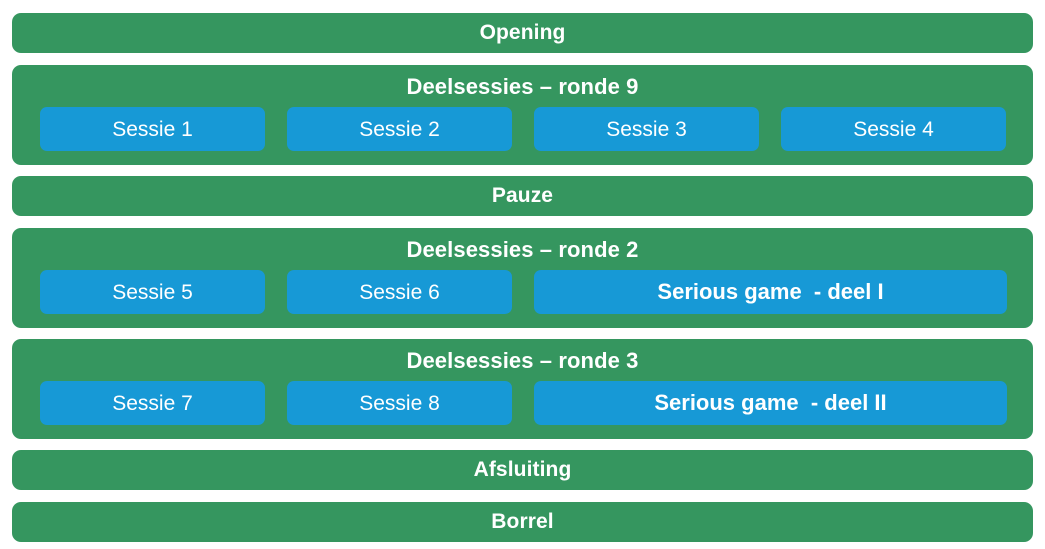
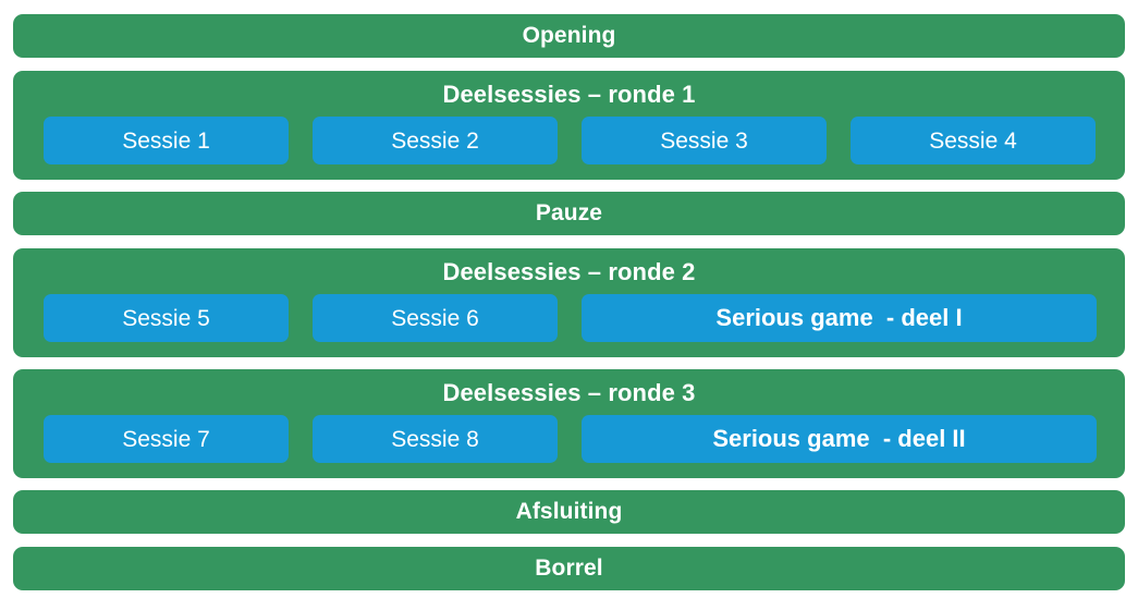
  Opening
- Deelsessies – ronde 9
+ Deelsessies – ronde 1
  Sessie 1
  Sessie 2
  Sessie 3
  Sessie 4
  Pauze
  Deelsessies – ronde 2
  Sessie 5
  Sessie 6
  Serious game - deel I
  Deelsessies – ronde 3
  Sessie 7
  Sessie 8
  Serious game - deel II
  Afsluiting
  Borrel
